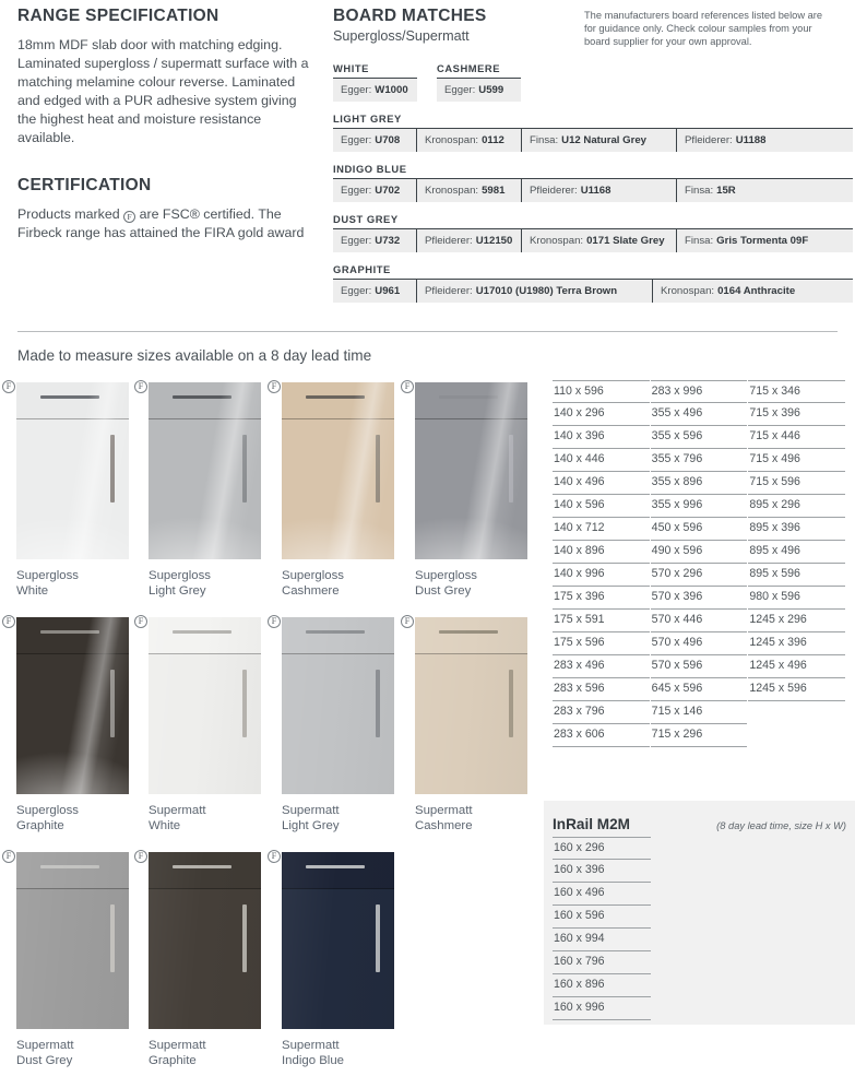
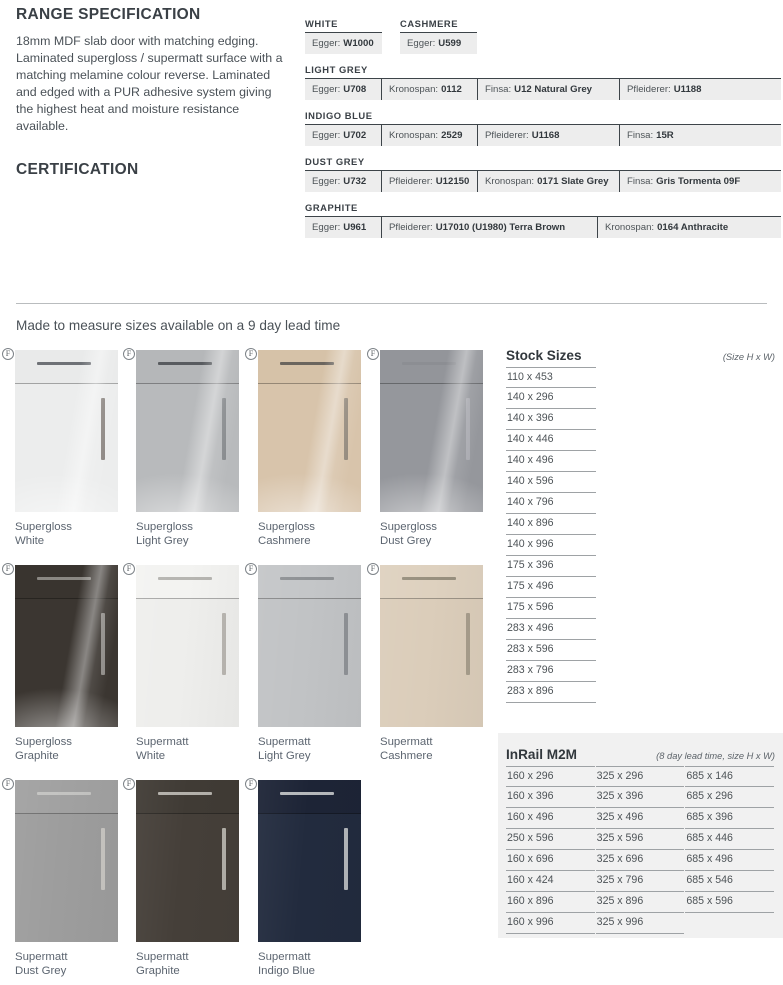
  RANGE SPECIFICATION
  18mm MDF slab door with matching edging. Laminated supergloss / supermatt surface with a matching melamine colour reverse. Laminated and edged with a PUR adhesive system giving the highest heat and moisture resistance available.
  CERTIFICATION
- Products marked F are FSC® certified. The Firbeck range has attained the FIRA gold award
- BOARD MATCHES
- Supergloss/Supermatt
- The manufacturers board references listed below are for guidance only. Check colour samples from your board supplier for your own approval.
  WHITE
  Egger:
  W1000
  CASHMERE
  Egger:
  U599
  LIGHT GREY
  Egger:
  U708
  Kronospan:
  0112
  Finsa:
  U12 Natural Grey
  Pfleiderer:
  U1188
  INDIGO BLUE
  Egger:
  U702
  Kronospan:
- 5981
+ 2529
  Pfleiderer:
  U1168
  Finsa:
  15R
  DUST GREY
  Egger:
  U732
  Pfleiderer:
  U12150
  Kronospan:
  0171 Slate Grey
  Finsa:
  Gris Tormenta 09F
  GRAPHITE
  Egger:
  U961
  Pfleiderer:
  U17010 (U1980) Terra Brown
  Kronospan:
  0164 Anthracite
- Made to measure sizes available on a 8 day lead time
+ Made to measure sizes available on a 9 day lead time
  F
  Supergloss
  White
  F
  Supergloss
  Light Grey
  F
  Supergloss
  Cashmere
  F
  Supergloss
  Dust Grey
  F
  Supergloss
  Graphite
  F
  Supermatt
  White
  F
  Supermatt
  Light Grey
  F
  Supermatt
  Cashmere
  F
  Supermatt
  Dust Grey
  F
  Supermatt
  Graphite
  F
  Supermatt
  Indigo Blue
+ Stock Sizes
+ (Size H x W)
- 110 x 596
+ 110 x 453
  140 x 296
  140 x 396
  140 x 446
  140 x 496
  140 x 596
- 140 x 712
+ 140 x 796
  140 x 896
  140 x 996
  175 x 396
- 175 x 591
+ 175 x 496
  175 x 596
  283 x 496
  283 x 596
  283 x 796
- 283 x 606
+ 283 x 896
- 283 x 996
- 355 x 496
- 355 x 596
- 355 x 796
- 355 x 896
- 355 x 996
- 450 x 596
- 490 x 596
- 570 x 296
- 570 x 396
- 570 x 446
- 570 x 496
- 570 x 596
- 645 x 596
- 715 x 146
- 715 x 296
- 715 x 346
- 715 x 396
- 715 x 446
- 715 x 496
- 715 x 596
- 895 x 296
- 895 x 396
- 895 x 496
- 895 x 596
- 980 x 596
- 1245 x 296
- 1245 x 396
- 1245 x 496
- 1245 x 596
  InRail M2M
  (8 day lead time, size H x W)
  160 x 296
  160 x 396
  160 x 496
- 160 x 596
+ 250 x 596
- 160 x 994
+ 160 x 696
- 160 x 796
+ 160 x 424
  160 x 896
  160 x 996
+ 325 x 296
+ 325 x 396
+ 325 x 496
+ 325 x 596
+ 325 x 696
+ 325 x 796
+ 325 x 896
+ 325 x 996
+ 685 x 146
+ 685 x 296
+ 685 x 396
+ 685 x 446
+ 685 x 496
+ 685 x 546
+ 685 x 596
